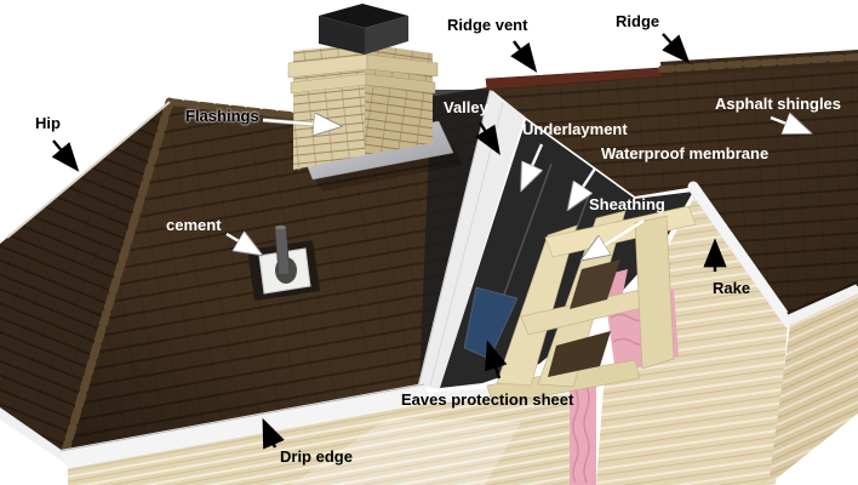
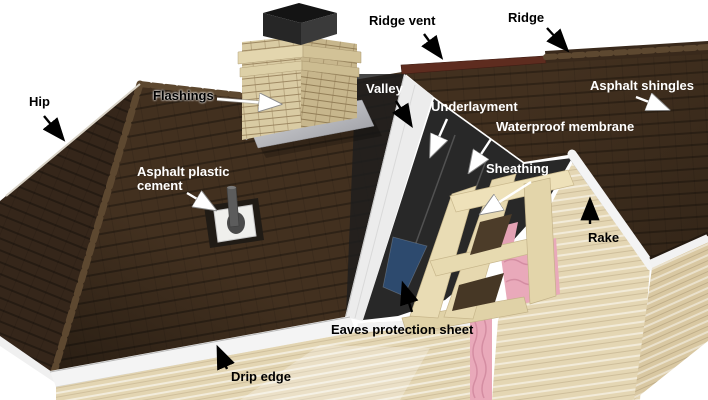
  Ridge vent
  Ridge
  Hip
  Flashings
  Valley
  Underlayment
  Waterproof membrane
  Sheathing
  Asphalt shingles
+ Asphalt plastic
  cement
  Rake
  Eaves protection sheet
  Drip edge
